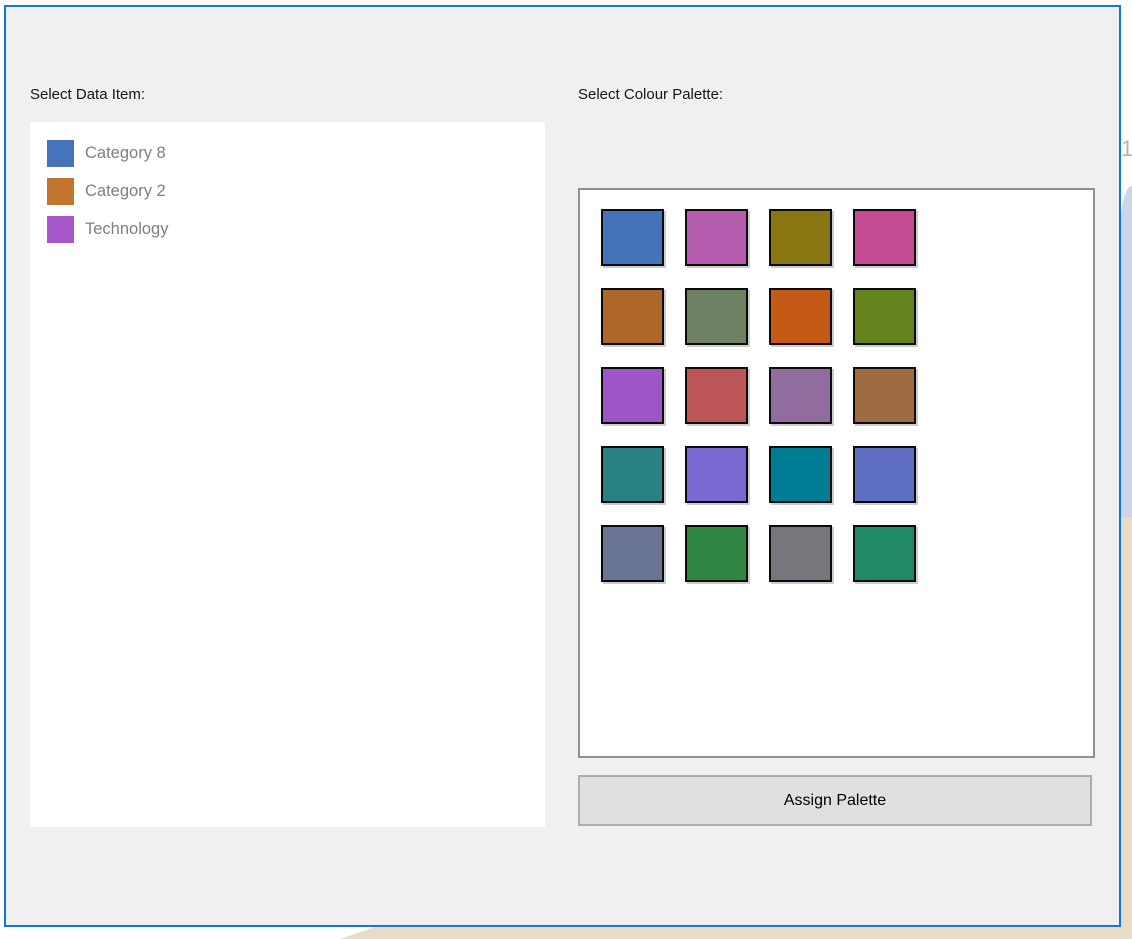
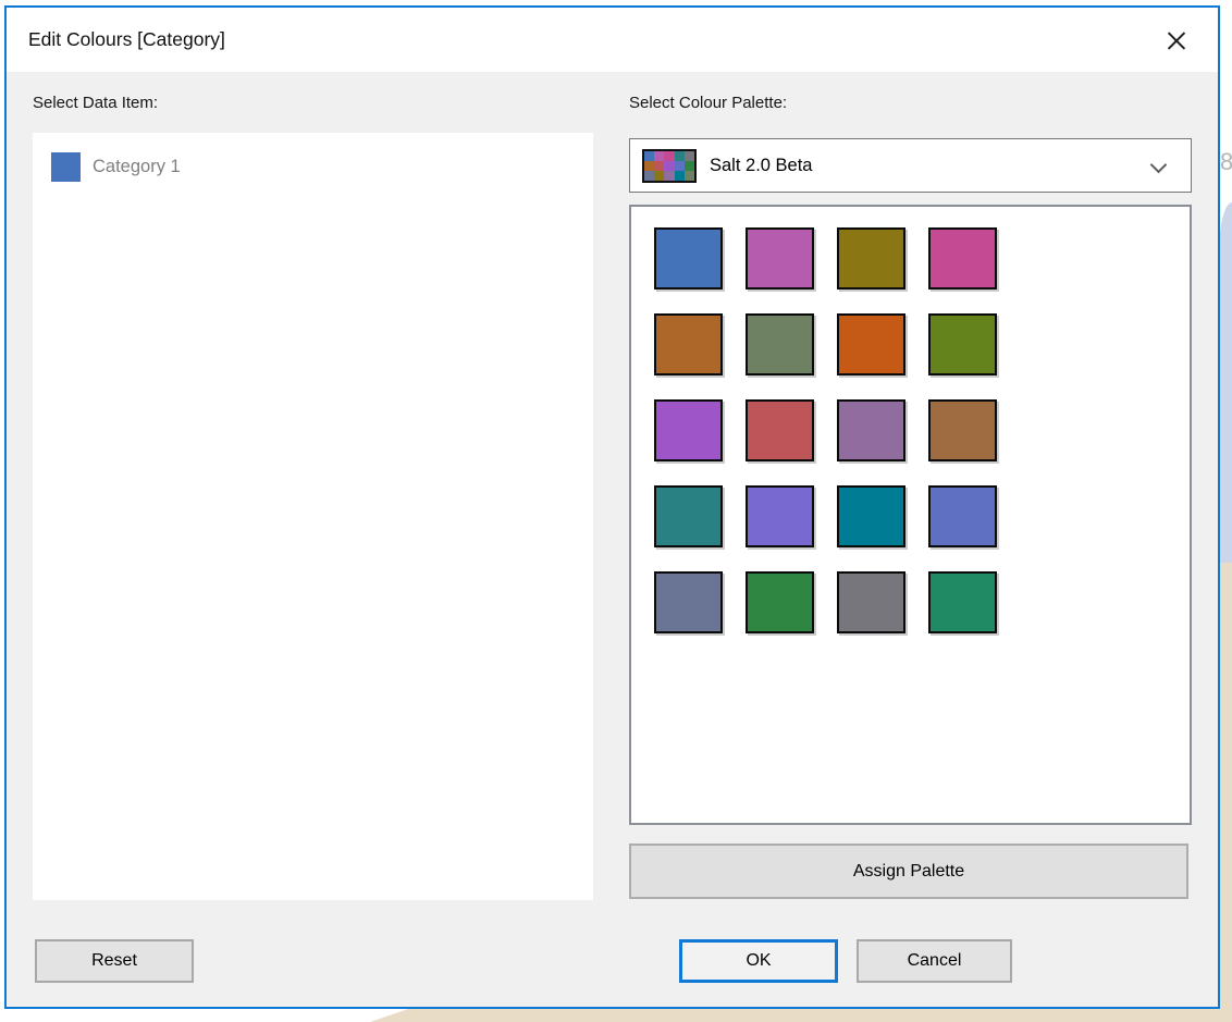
- 1
+ 8
+ Edit Colours [Category]
  Select Data Item:
- Category 8
+ Category 1
- Category 2
- Technology
  Select Colour Palette:
+ Salt 2.0 Beta
  Assign Palette
+ Reset
+ OK
+ Cancel
